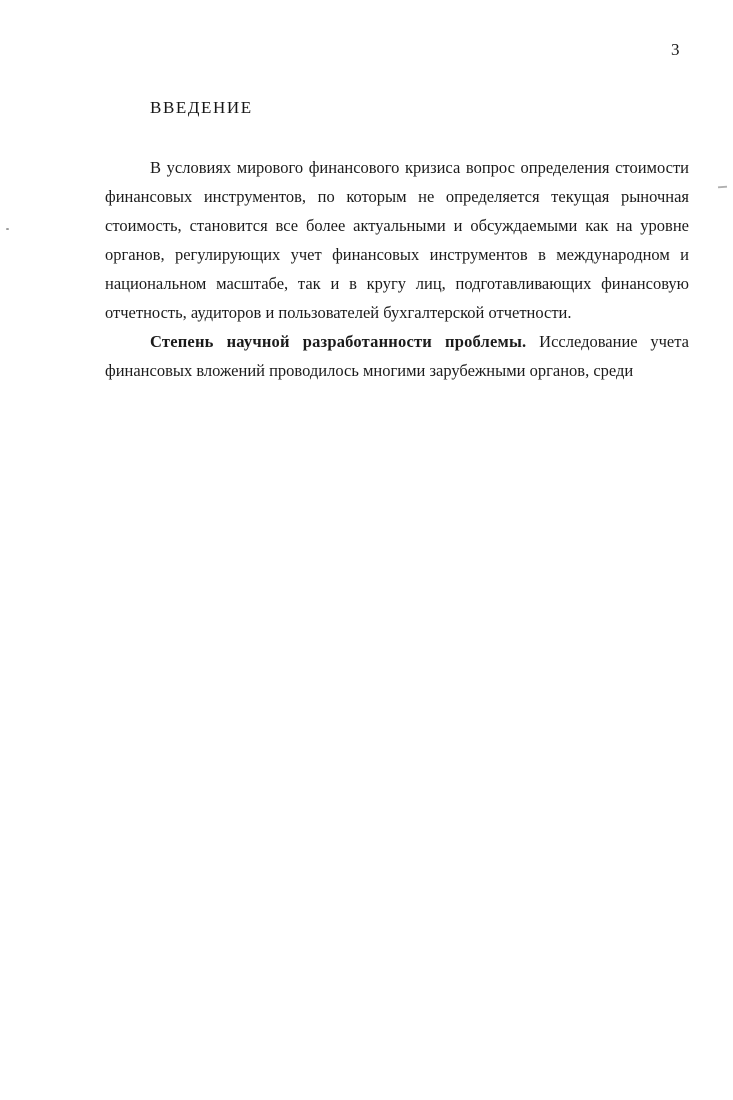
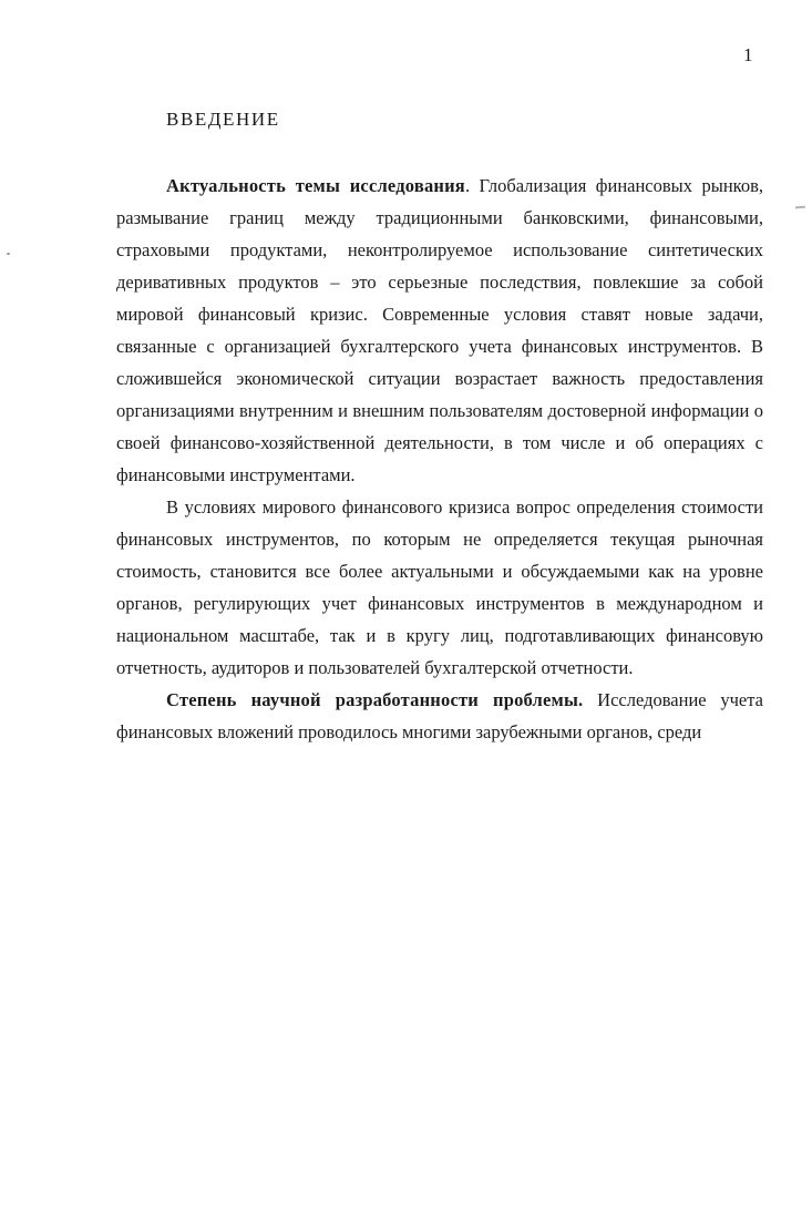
- 3
+ 1
  ВВЕДЕНИЕ
+ Актуальность темы исследования. Глобализация финансовых рынков, размывание границ между традиционными банковскими, финансовыми, страховыми продуктами, неконтролируемое использование синтетических деривативных продуктов – это серьезные последствия, повлекшие за собой мировой финансовый кризис. Современные условия ставят новые задачи, связанные с организацией бухгалтерского учета финансовых инструментов. В сложившейся экономической ситуации возрастает важность предоставления организациями внутренним и внешним пользователям достоверной информации о своей финансово-хозяйственной деятельности, в том числе и об операциях с финансовыми инструментами.
  В условиях мирового финансового кризиса вопрос определения стоимости финансовых инструментов, по которым не определяется текущая рыночная стоимость, становится все более актуальными и обсуждаемыми как на уровне органов, регулирующих учет финансовых инструментов в международном и национальном масштабе, так и в кругу лиц, подготавливающих финансовую отчетность, аудиторов и пользователей бухгалтерской отчетности.
  Степень научной разработанности проблемы. Исследование учета финансовых вложений проводилось многими зарубежными органов, среди
